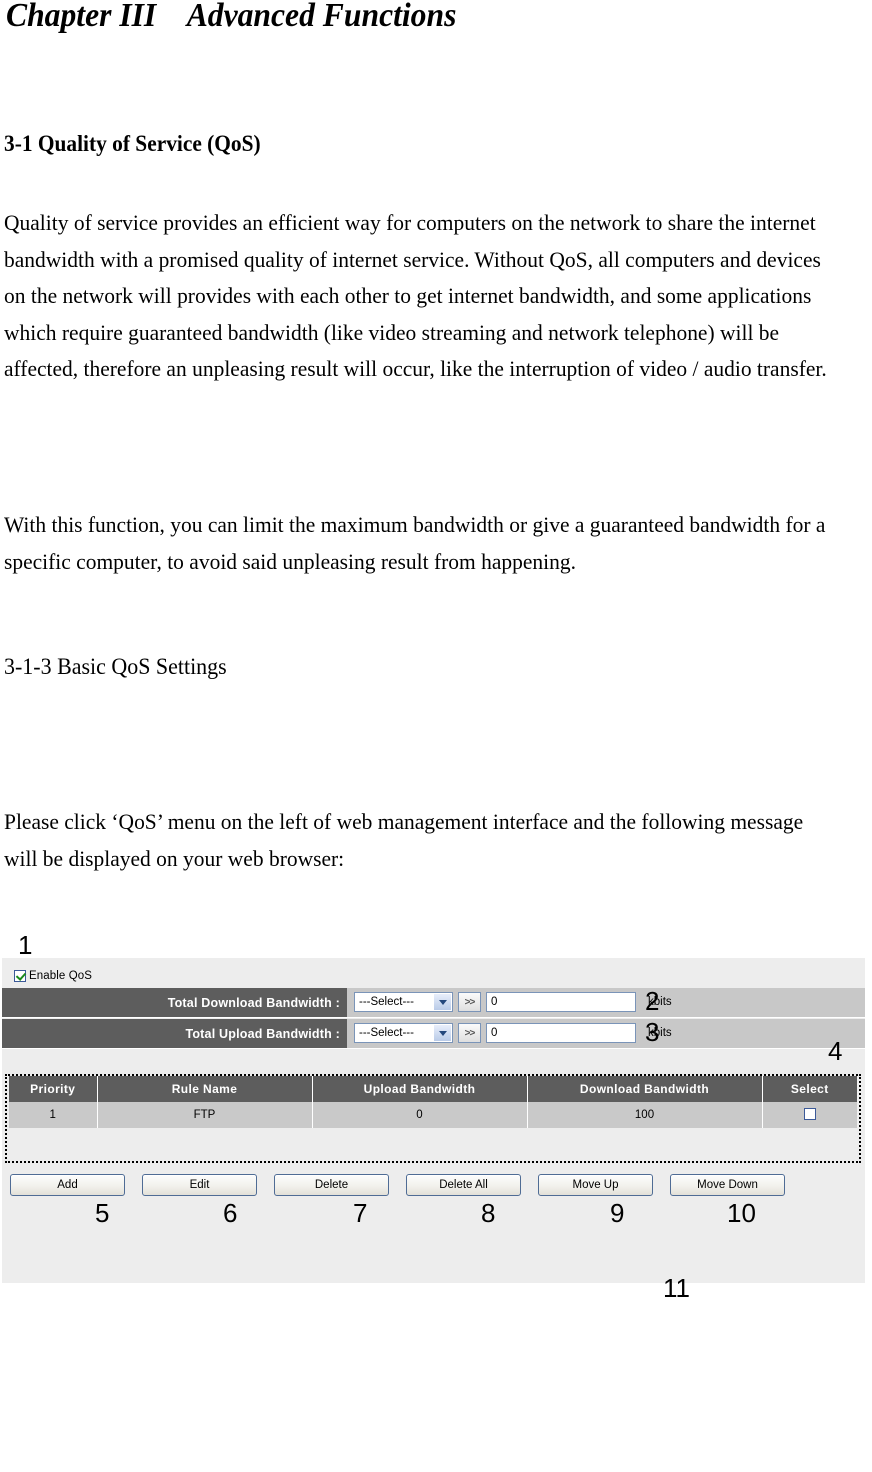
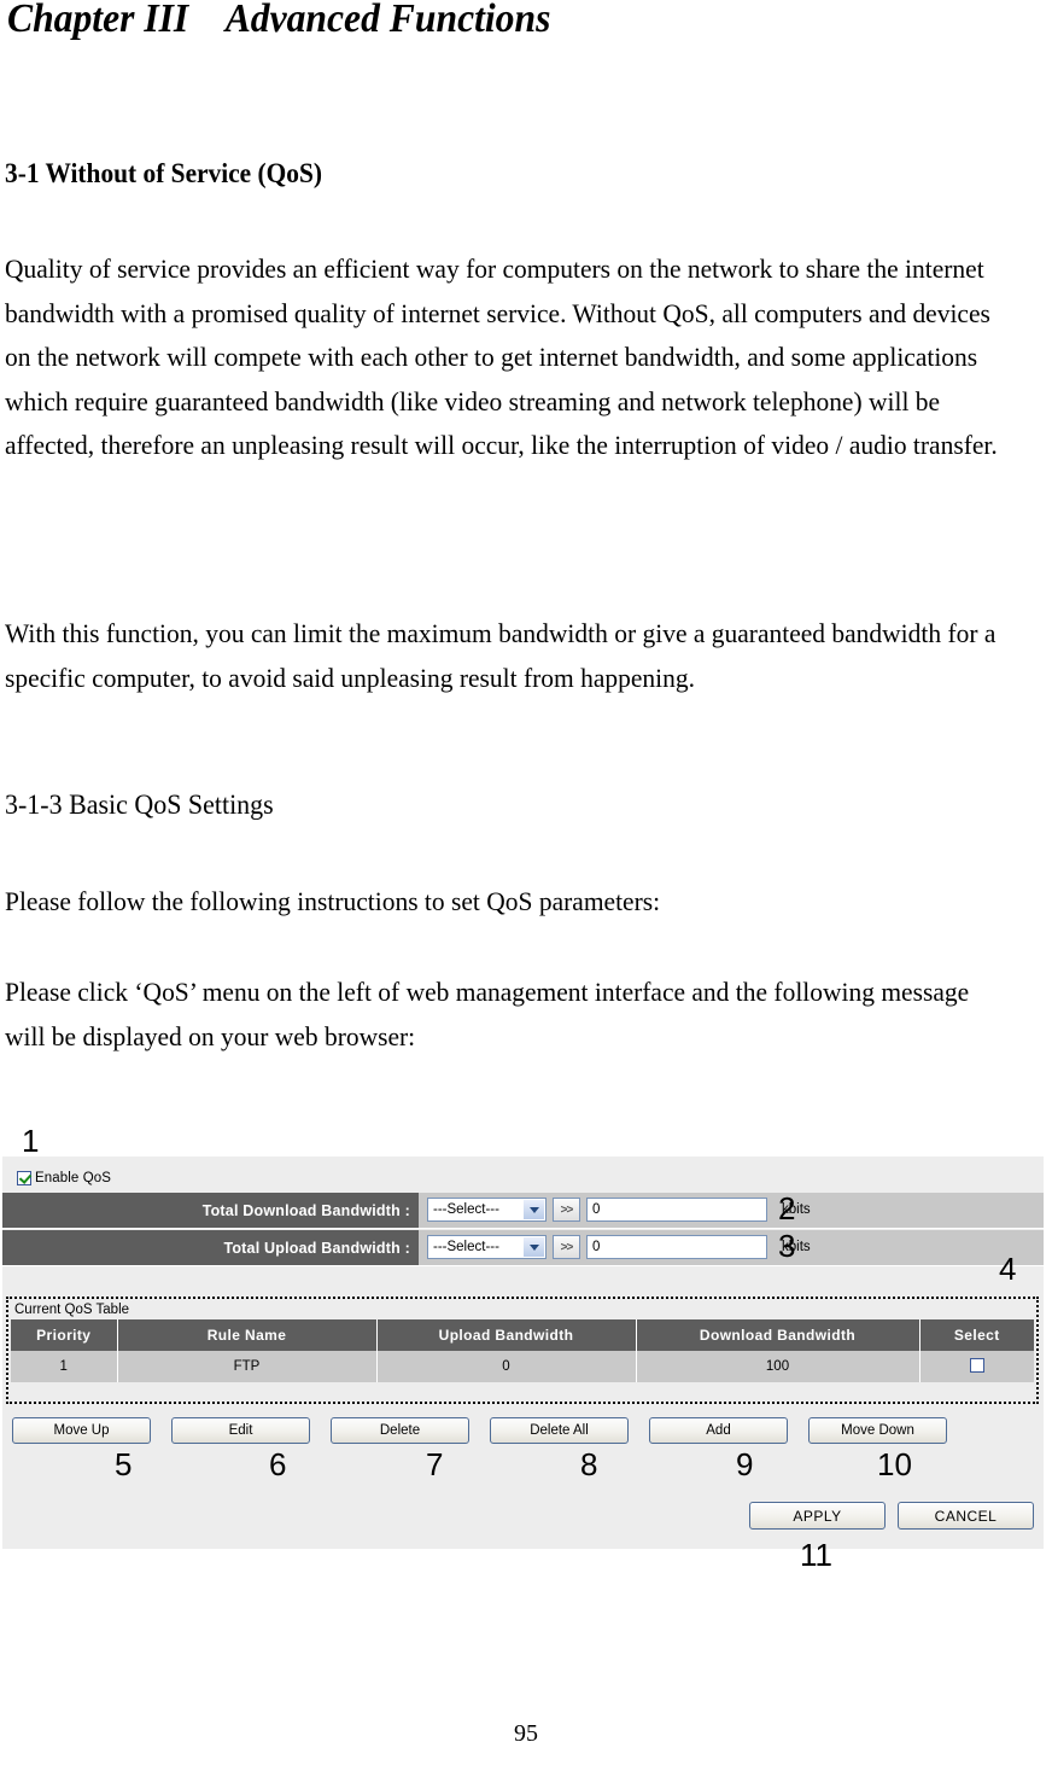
  Chapter III Advanced Functions
- 3-1 Quality of Service (QoS)
+ 3-1 Without of Service (QoS)
- Quality of service provides an efficient way for computers on the network to share the internet bandwidth with a promised quality of internet service. Without QoS, all computers and devices on the network will provides with each other to get internet bandwidth, and some applications which require guaranteed bandwidth (like video streaming and network telephone) will be affected, therefore an unpleasing result will occur, like the interruption of video / audio transfer.
+ Quality of service provides an efficient way for computers on the network to share the internet bandwidth with a promised quality of internet service. Without QoS, all computers and devices on the network will compete with each other to get internet bandwidth, and some applications which require guaranteed bandwidth (like video streaming and network telephone) will be affected, therefore an unpleasing result will occur, like the interruption of video / audio transfer.
  With this function, you can limit the maximum bandwidth or give a guaranteed bandwidth for a specific computer, to avoid said unpleasing result from happening.
  3-1-3 Basic QoS Settings
+ Please follow the following instructions to set QoS parameters:
  Please click ‘QoS’ menu on the left of web management interface and the following message will be displayed on your web browser:
  Enable QoS
  Total Download Bandwidth :
  ---Select---
  >>
  0
  kbits
  Total Upload Bandwidth :
  ---Select---
  >>
  0
  kbits
+ Current QoS Table
  Priority	Rule Name	Upload Bandwidth	Download Bandwidth	Select
  1	FTP	0	100
- Add
+ Move Up
  Edit
  Delete
  Delete All
- Move Up
+ Add
  Move Down
+ APPLY
+ CANCEL
  1
  2
  3
  4
  5
  6
  7
  8
  9
  10
  11
+ 95
